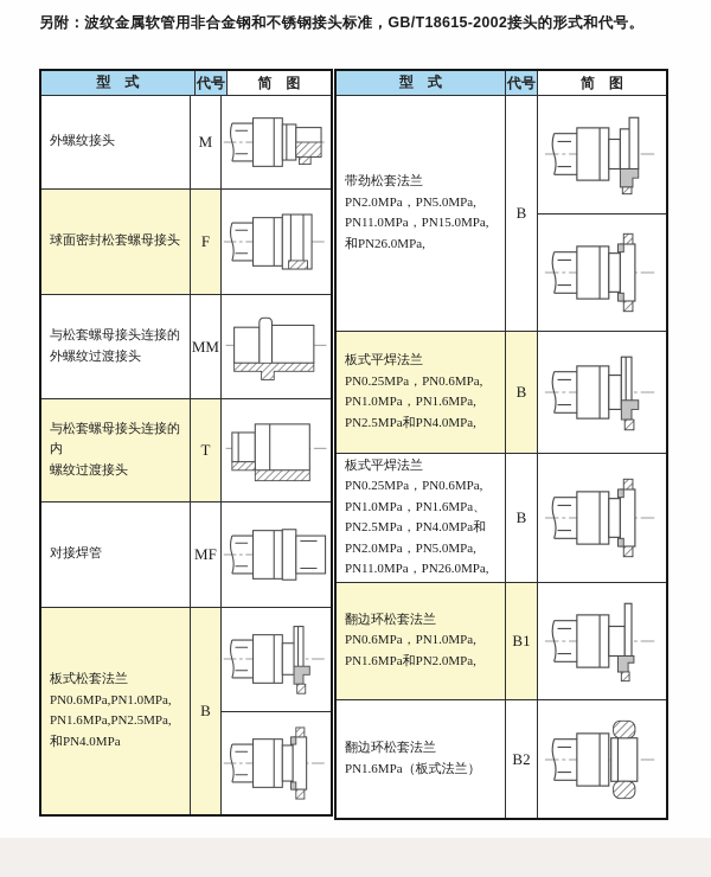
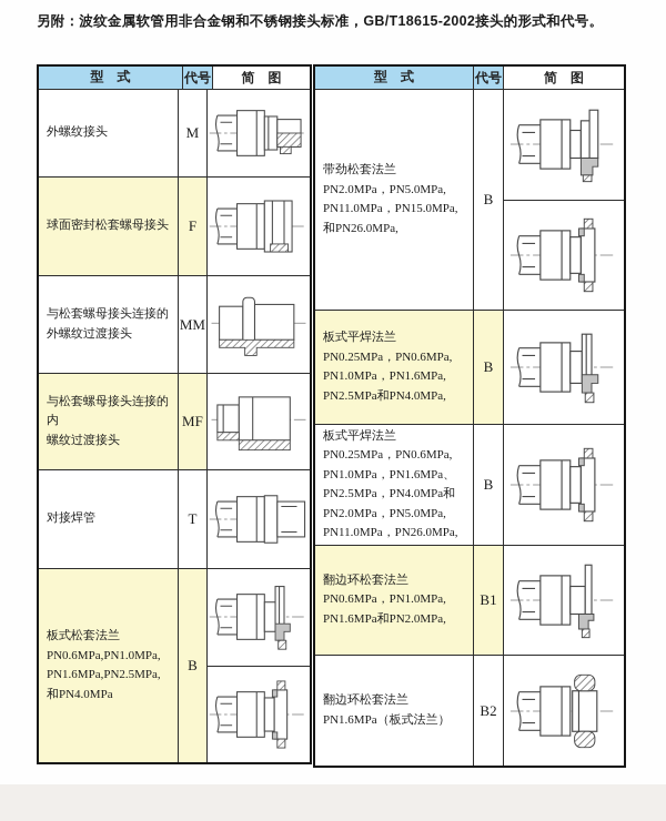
  另附：波纹金属软管用非合金钢和不锈钢接头标准，GB/T18615-2002接头的形式和代号。
  型 式
  代号
  简 图
  外螺纹接头
  M
  球面密封松套螺母接头
  F
  与松套螺母接头连接的
  外螺纹过渡接头
  MM
  与松套螺母接头连接的内
  螺纹过渡接头
- T
+ MF
  对接焊管
- MF
+ T
  板式松套法兰
  PN0.6MPa,PN1.0MPa,
  PN1.6MPa,PN2.5MPa,
  和PN4.0MPa
  B
  型 式
  代号
  简 图
  带劲松套法兰
  PN2.0MPa，PN5.0MPa,
  PN11.0MPa，PN15.0MPa,
  和PN26.0MPa,
  B
  板式平焊法兰
  PN0.25MPa，PN0.6MPa,
  PN1.0MPa，PN1.6MPa,
  PN2.5MPa和PN4.0MPa,
  B
  板式平焊法兰
  PN0.25MPa，PN0.6MPa,
  PN1.0MPa，PN1.6MPa、
  PN2.5MPa，PN4.0MPa和
  PN2.0MPa，PN5.0MPa,
  PN11.0MPa，PN26.0MPa,
  B
  翻边环松套法兰
  PN0.6MPa，PN1.0MPa,
  PN1.6MPa和PN2.0MPa,
  B1
  翻边环松套法兰
  PN1.6MPa（板式法兰）
  B2
